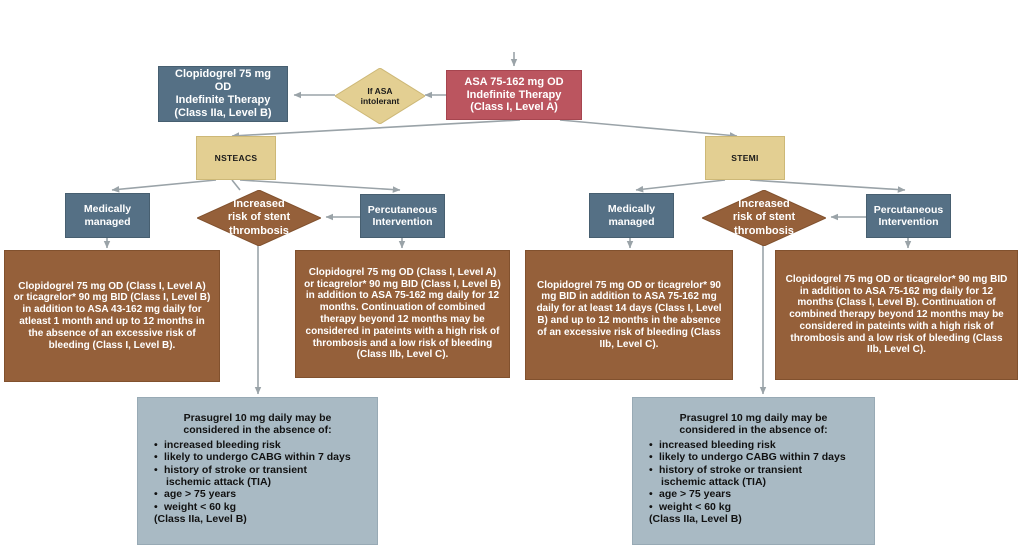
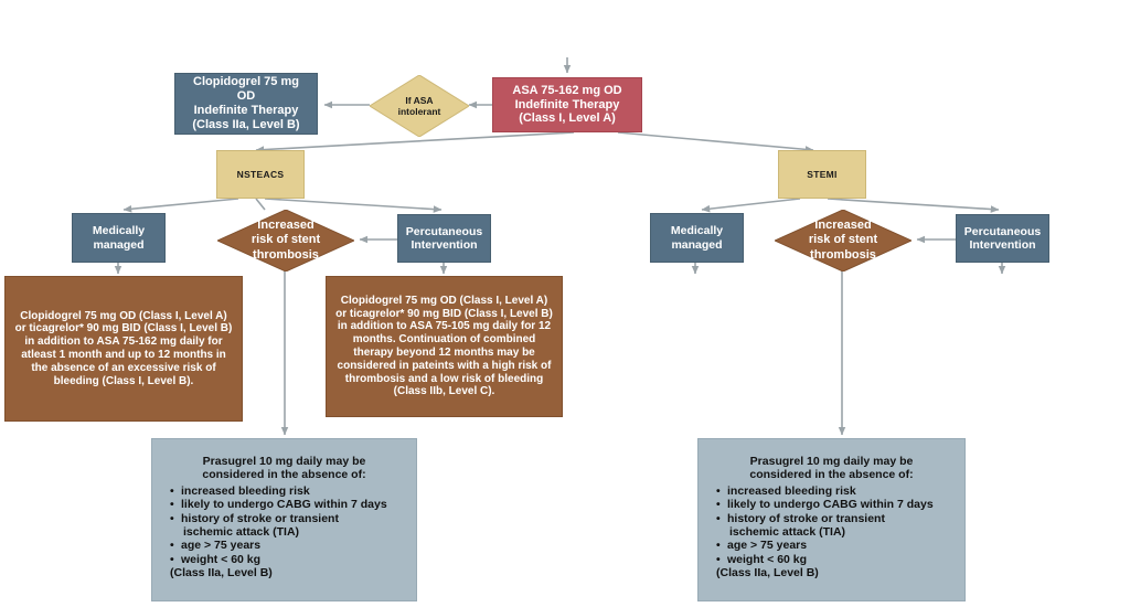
  ASA 75-162 mg OD
  Indefinite Therapy
  (Class I, Level A)
  If ASA
  intolerant
  Clopidogrel 75 mg
  OD
  Indefinite Therapy
  (Class IIa, Level B)
  NSTEACS
  STEMI
  Medically
  managed
  Increased
  risk of stent
  thrombosis
  Percutaneous
  Intervention
  Medically
  managed
  Increased
  risk of stent
  thrombosis
  Percutaneous
  Intervention
- Clopidogrel 75 mg OD (Class I, Level A) or ticagrelor* 90 mg BID (Class I, Level B) in addition to ASA 43-162 mg daily for atleast 1 month and up to 12 months in the absence of an excessive risk of bleeding (Class I, Level B).
+ Clopidogrel 75 mg OD (Class I, Level A) or ticagrelor* 90 mg BID (Class I, Level B) in addition to ASA 75-162 mg daily for atleast 1 month and up to 12 months in the absence of an excessive risk of bleeding (Class I, Level B).
- Clopidogrel 75 mg OD (Class I, Level A) or ticagrelor* 90 mg BID (Class I, Level B) in addition to ASA 75-162 mg daily for 12 months. Continuation of combined therapy beyond 12 months may be considered in pateints with a high risk of thrombosis and a low risk of bleeding (Class IIb, Level C).
+ Clopidogrel 75 mg OD (Class I, Level A) or ticagrelor* 90 mg BID (Class I, Level B) in addition to ASA 75-105 mg daily for 12 months. Continuation of combined therapy beyond 12 months may be considered in pateints with a high risk of thrombosis and a low risk of bleeding (Class IIb, Level C).
- Clopidogrel 75 mg OD or ticagrelor* 90 mg BID in addition to ASA 75-162 mg daily for at least 14 days (Class I, Level B) and up to 12 months in the absence of an excessive risk of bleeding (Class IIb, Level C).
- Clopidogrel 75 mg OD or ticagrelor* 90 mg BID in addition to ASA 75-162 mg daily for 12 months (Class I, Level B). Continuation of combined therapy beyond 12 months may be considered in pateints with a high risk of thrombosis and a low risk of bleeding (Class IIb, Level C).
  Prasugrel 10 mg daily may be
  considered in the absence of:
  increased bleeding risk
  likely to undergo CABG within 7 days
  history of stroke or transient
  ischemic attack (TIA)
  age > 75 years
  weight < 60 kg
  (Class IIa, Level B)
  Prasugrel 10 mg daily may be
  considered in the absence of:
  increased bleeding risk
  likely to undergo CABG within 7 days
  history of stroke or transient
  ischemic attack (TIA)
  age > 75 years
  weight < 60 kg
  (Class IIa, Level B)
